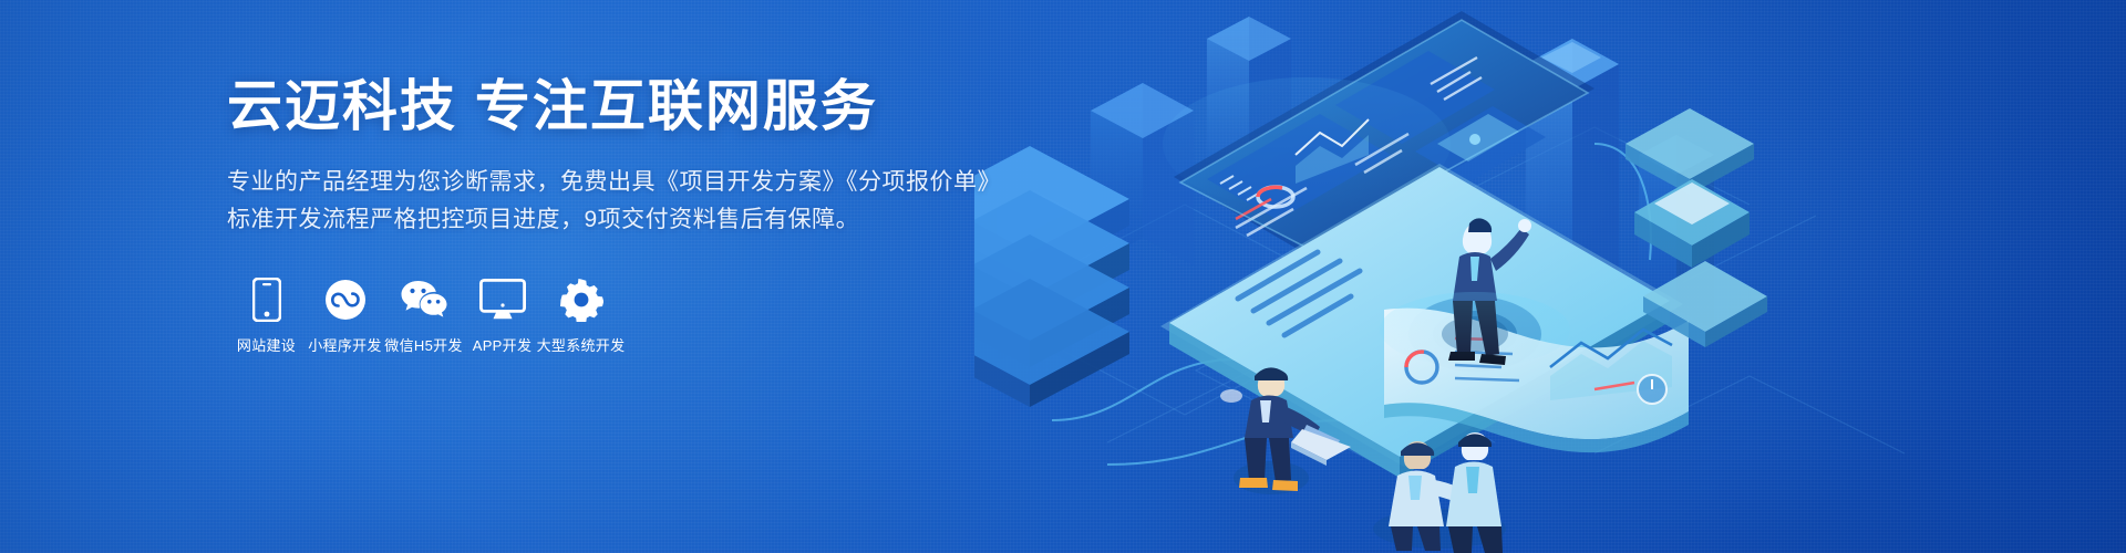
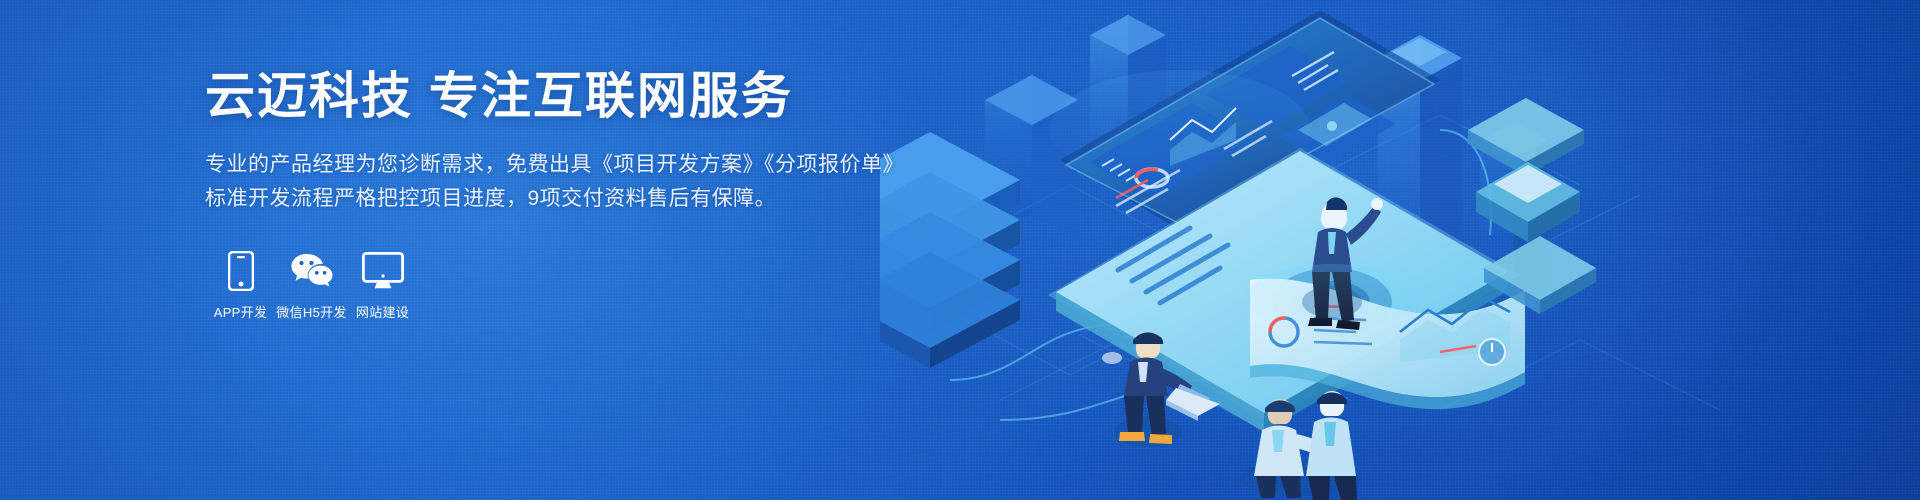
  云迈科技 专注互联网服务
  专业的产品经理为您诊断需求，免费出具《项目开发方案》《分项报价单》
  标准开发流程严格把控项目进度，9项交付资料售后有保障。
- 网站建设
+ APP开发
- 小程序开发
  微信H5开发
- APP开发
+ 网站建设
- 大型系统开发
